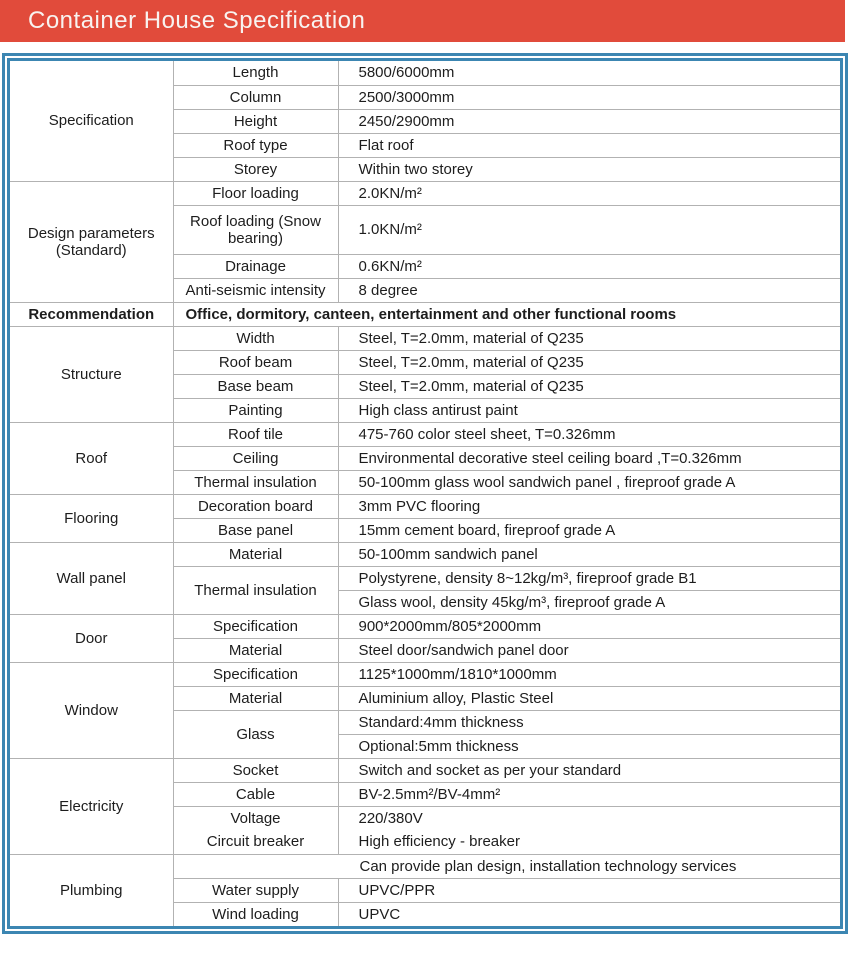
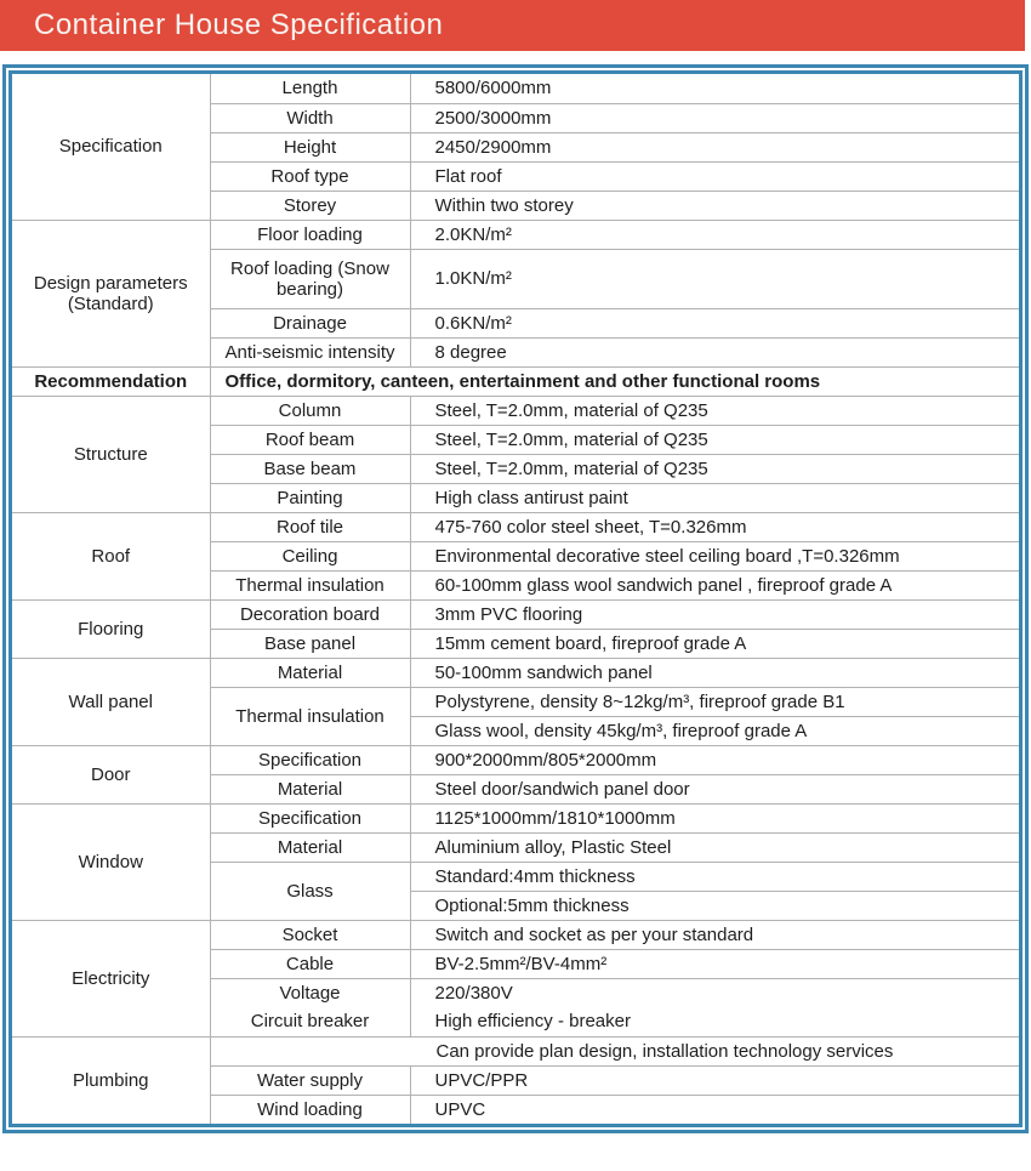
  Container House Specification
  Specification	Length	5800/6000mm
- Column	2500/3000mm
+ Width	2500/3000mm
  Height	2450/2900mm
  Roof type	Flat roof
  Storey	Within two storey
  Design parameters (Standard)	Floor loading	2.0KN/m²
  Roof loading (Snow bearing)	1.0KN/m²
  Drainage	0.6KN/m²
  Anti-seismic intensity	8 degree
  Recommendation	Office, dormitory, canteen, entertainment and other functional rooms
- Structure	Width	Steel, T=2.0mm, material of Q235
+ Structure	Column	Steel, T=2.0mm, material of Q235
  Roof beam	Steel, T=2.0mm, material of Q235
  Base beam	Steel, T=2.0mm, material of Q235
  Painting	High class antirust paint
  Roof	Roof tile	475-760 color steel sheet, T=0.326mm
  Ceiling	Environmental decorative steel ceiling board ,T=0.326mm
- Thermal insulation	50-100mm glass wool sandwich panel , fireproof grade A
+ Thermal insulation	60-100mm glass wool sandwich panel , fireproof grade A
  Flooring	Decoration board	3mm PVC flooring
  Base panel	15mm cement board, fireproof grade A
  Wall panel	Material	50-100mm sandwich panel
  Thermal insulation	Polystyrene, density 8~12kg/m³, fireproof grade B1
  Glass wool, density 45kg/m³, fireproof grade A
  Door	Specification	900*2000mm/805*2000mm
  Material	Steel door/sandwich panel door
  Window	Specification	1125*1000mm/1810*1000mm
  Material	Aluminium alloy, Plastic Steel
  Glass	Standard:4mm thickness
  Optional:5mm thickness
  Electricity	Socket	Switch and socket as per your standard
  Cable	BV-2.5mm²/BV-4mm²
  Voltage	220/380V
  Circuit breaker	High efficiency - breaker
  Plumbing	Can provide plan design, installation technology services
  Water supply	UPVC/PPR
  Wind loading	UPVC
